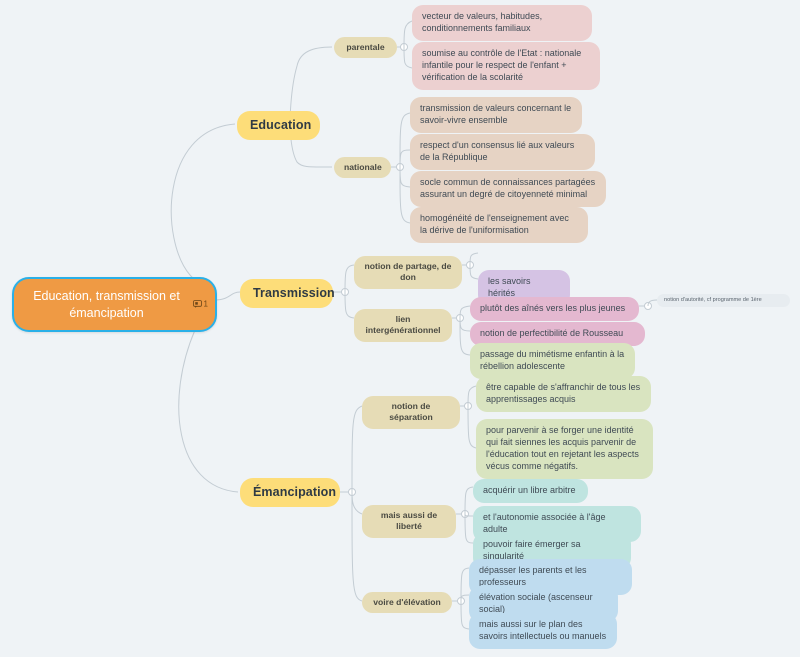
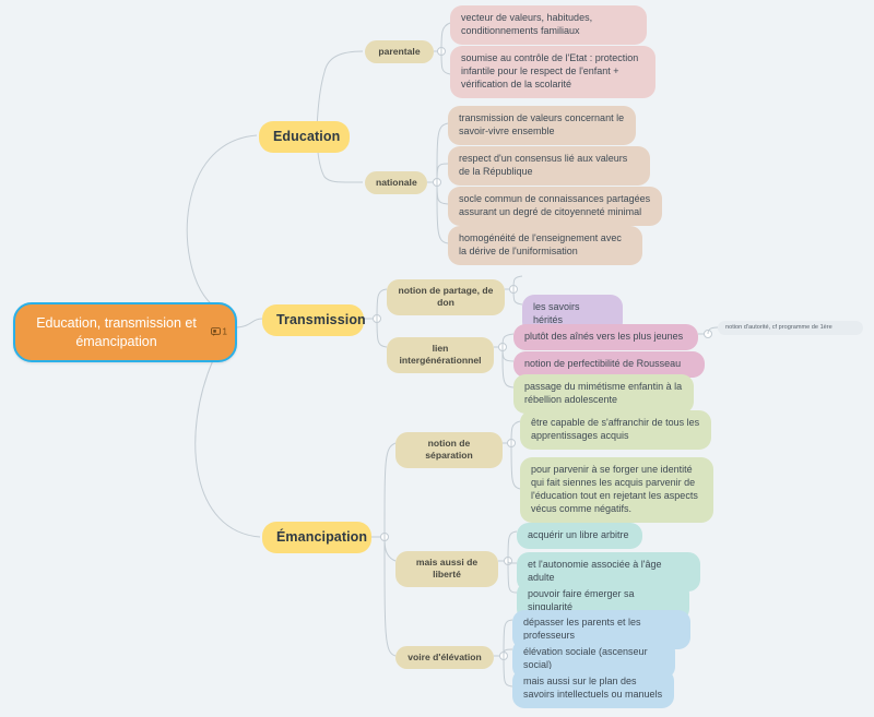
  Education, transmission et émancipation
  1
  Education
  parentale
  vecteur de valeurs, habitudes, conditionnements familiaux
- soumise au contrôle de l'Etat : nationale infantile pour le respect de l'enfant + vérification de la scolarité
+ soumise au contrôle de l'Etat : protection infantile pour le respect de l'enfant + vérification de la scolarité
  nationale
  transmission de valeurs concernant le savoir-vivre ensemble
  respect d'un consensus lié aux valeurs de la République
  socle commun de connaissances partagées assurant un degré de citoyenneté minimal
  homogénéité de l'enseignement avec la dérive de l'uniformisation
  Transmission
  notion de partage, de don
  les savoirs hérités
  lien intergénérationnel
  plutôt des aînés vers les plus jeunes
  notion de perfectibilité de Rousseau
  passage du mimétisme enfantin à la rébellion adolescente
  Émancipation
  notion de séparation
  être capable de s'affranchir de tous les apprentissages acquis
  pour parvenir à se forger une identité qui fait siennes les acquis parvenir de l'éducation tout en rejetant les aspects vécus comme négatifs.
  mais aussi de liberté
  acquérir un libre arbitre
  et l'autonomie associée à l'âge adulte
  pouvoir faire émerger sa singularité
  voire d'élévation
  dépasser les parents et les professeurs
  élévation sociale (ascenseur social)
  mais aussi sur le plan des savoirs intellectuels ou manuels
